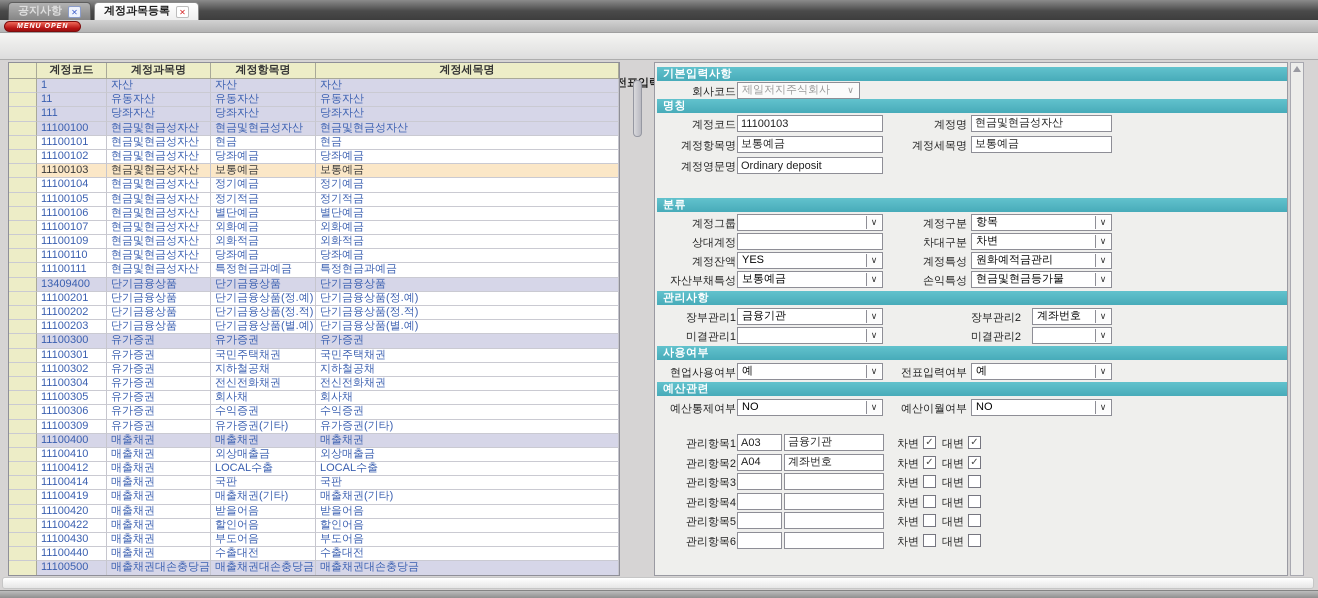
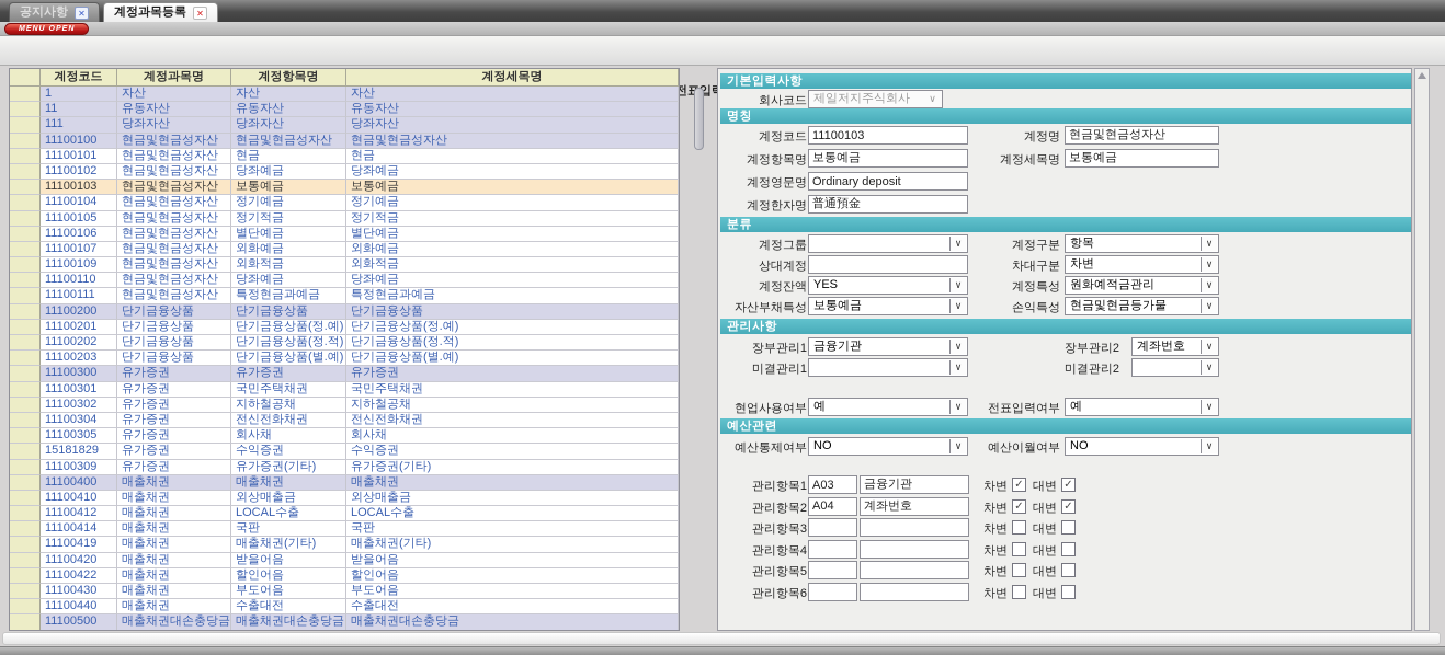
  공지사항
  ✕
  계정과목등록
  ✕
  계정코드
  계정과목명
  계정항목명
  계정세목명
  1
  자산
  자산
  자산
  11
  유동자산
  유동자산
  유동자산
  111
  당좌자산
  당좌자산
  당좌자산
  11100100
  현금및현금성자산
  현금및현금성자산
  현금및현금성자산
  11100101
  현금및현금성자산
  현금
  현금
  11100102
  현금및현금성자산
  당좌예금
  당좌예금
  11100103
  현금및현금성자산
  보통예금
  보통예금
  11100104
  현금및현금성자산
  정기예금
  정기예금
  11100105
  현금및현금성자산
  정기적금
  정기적금
  11100106
  현금및현금성자산
  별단예금
  별단예금
  11100107
  현금및현금성자산
  외화예금
  외화예금
  11100109
  현금및현금성자산
  외화적금
  외화적금
  11100110
  현금및현금성자산
  당좌예금
  당좌예금
  11100111
  현금및현금성자산
  특정현금과예금
  특정현금과예금
- 13409400
+ 11100200
  단기금융상품
  단기금융상품
  단기금융상품
  11100201
  단기금융상품
  단기금융상품(정.예)
  단기금융상품(정.예)
  11100202
  단기금융상품
  단기금융상품(정.적)
  단기금융상품(정.적)
  11100203
  단기금융상품
  단기금융상품(별.예)
  단기금융상품(별.예)
  11100300
  유가증권
  유가증권
  유가증권
  11100301
  유가증권
  국민주택채권
  국민주택채권
  11100302
  유가증권
  지하철공채
  지하철공채
  11100304
  유가증권
  전신전화채권
  전신전화채권
  11100305
  유가증권
  회사채
  회사채
- 11100306
+ 15181829
  유가증권
  수익증권
  수익증권
  11100309
  유가증권
  유가증권(기타)
  유가증권(기타)
  11100400
  매출채권
  매출채권
  매출채권
  11100410
  매출채권
  외상매출금
  외상매출금
  11100412
  매출채권
  LOCAL수출
  LOCAL수출
  11100414
  매출채권
  국판
  국판
  11100419
  매출채권
  매출채권(기타)
  매출채권(기타)
  11100420
  매출채권
  받을어음
  받을어음
  11100422
  매출채권
  할인어음
  할인어음
  11100430
  매출채권
  부도어음
  부도어음
  11100440
  매출채권
  수출대전
  수출대전
  11100500
  매출채권대손충당금
  매출채권대손충당금
  매출채권대손충당금
  기본입력사항
  회사코드
  제일저지주식회사
  ∨
  명칭
  계정코드
  11100103
  계정명
  현금및현금성자산
  계정항목명
  보통예금
  계정세목명
  보통예금
  계정영문명
  Ordinary deposit
+ 계정한자명
+ 普通預金
  분류
  계정그룹
  ∨
  계정구분
  항목
  ∨
  상대계정
  차대구분
  차변
  ∨
  계정잔액
  YES
  ∨
  계정특성
  원화예적금관리
  ∨
  자산부채특성
  보통예금
  ∨
  손익특성
  현금및현금등가물
  ∨
  관리사항
  장부관리1
  금융기관
  ∨
  장부관리2
  계좌번호
  ∨
  미결관리1
  ∨
  미결관리2
  ∨
- 사용여부
  현업사용여부
  예
  ∨
  전표입력여부
  예
  ∨
  예산관련
  예산통제여부
  NO
  ∨
  예산이월여부
  NO
  ∨
  관리항목1
  A03
  금융기관
  차변
  ✓
  대변
  ✓
  관리항목2
  A04
  계좌번호
  차변
  ✓
  대변
  ✓
  관리항목3
  차변
  대변
  관리항목4
  차변
  대변
  관리항목5
  차변
  대변
  관리항목6
  차변
  대변
